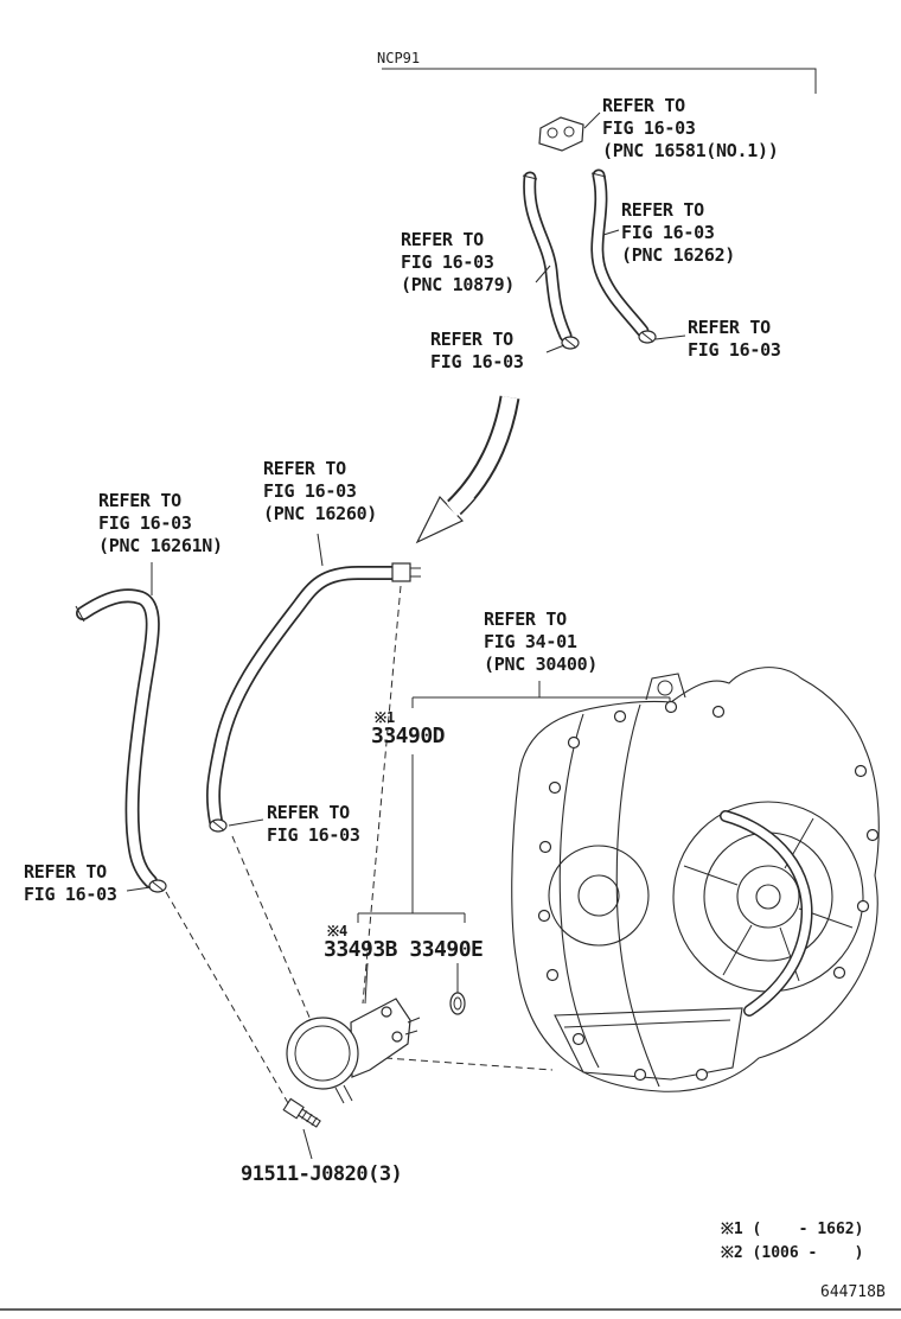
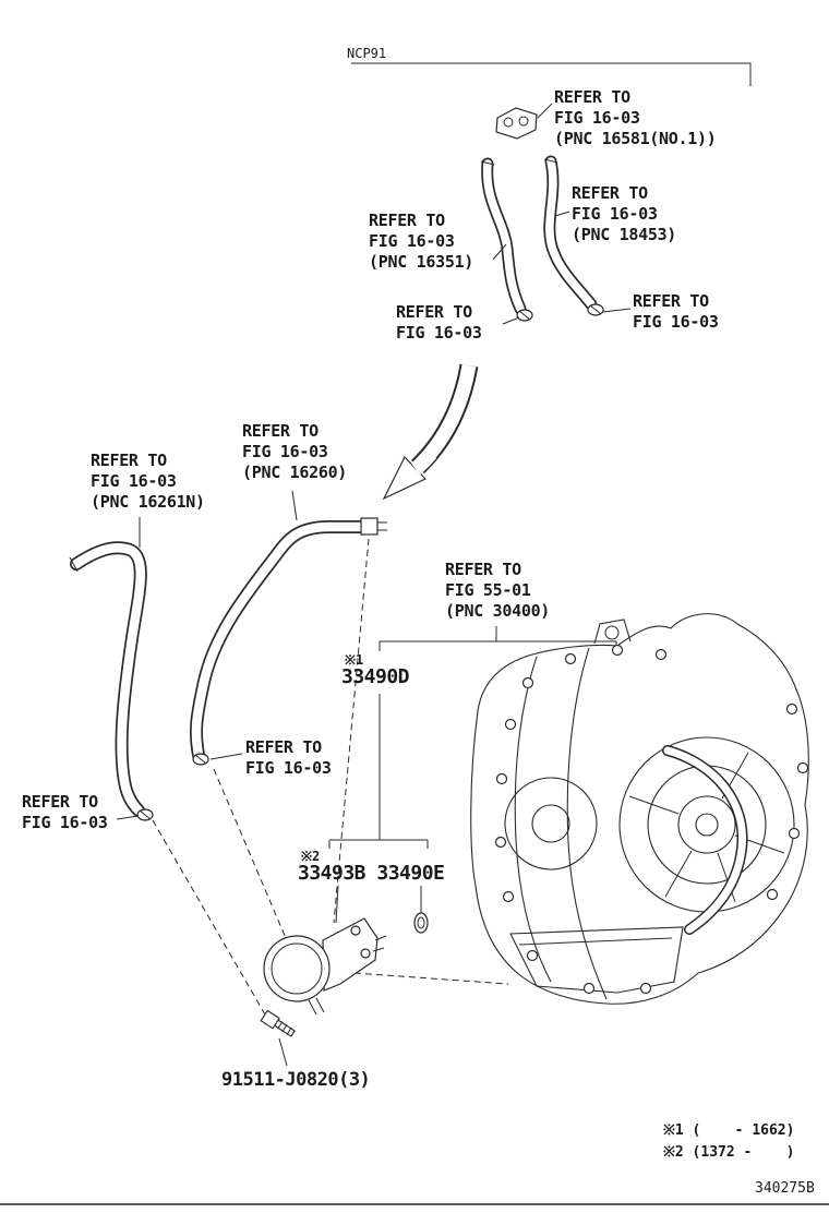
  NCP91
  REFER TO
  FIG 16-03
  (PNC 16581(NO.1))
  REFER TO
  FIG 16-03
- (PNC 10879)
+ (PNC 16351)
  REFER TO
  FIG 16-03
- (PNC 16262)
+ (PNC 18453)
  REFER TO
  FIG 16-03
  REFER TO
  FIG 16-03
  REFER TO
  FIG 16-03
  (PNC 16260)
  REFER TO
  FIG 16-03
  (PNC 16261N)
  REFER TO
- FIG 34-01
+ FIG 55-01
  (PNC 30400)
  REFER TO
  FIG 16-03
  REFER TO
  FIG 16-03
  ※1
  33490D
- ※4
+ ※2
  33493B 33490E
  91511-J0820(3)
  ※1 ( - 1662)
- ※2 (1006 - )
+ ※2 (1372 - )
- 644718B
+ 340275B
